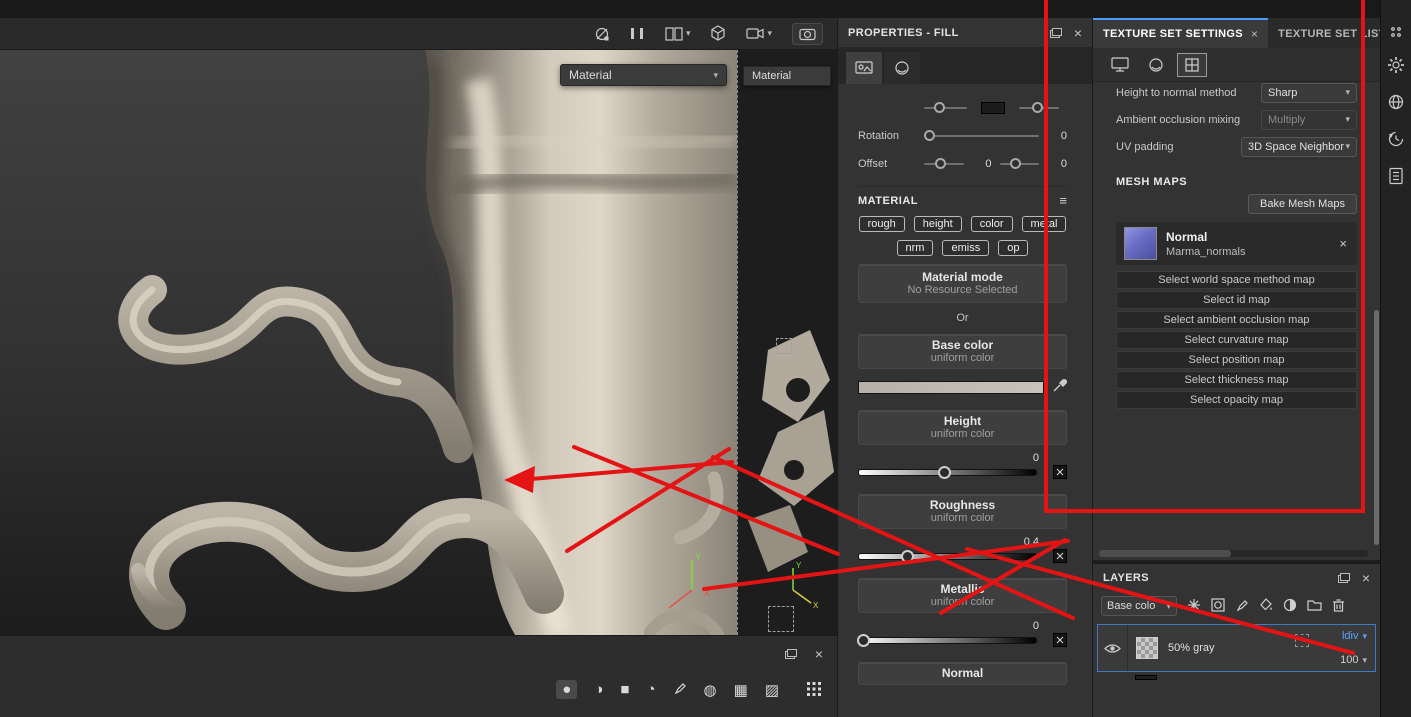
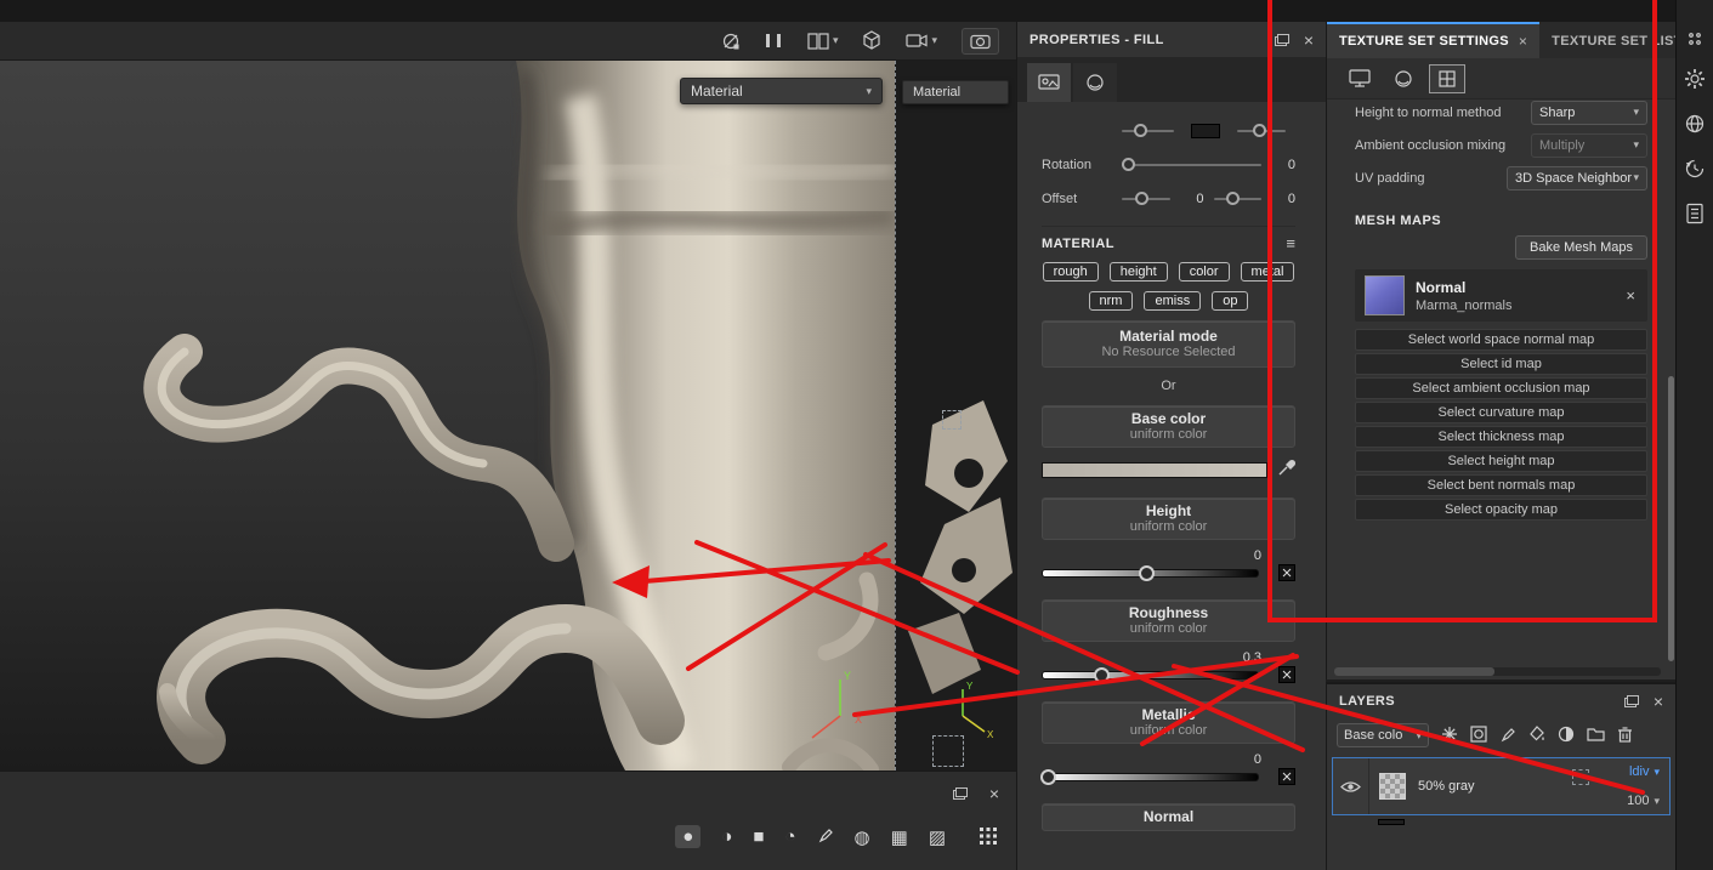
  ▾
  ▾
  Y
  X
  Material
  ▾
  Y
  X
  Material
  ×
  ●
  ◑
  ■
  ◔
  ◍
  ▦
  ▨
  PROPERTIES - FILL
  ×
  Rotation
  0
  Offset
  0
  0
  MATERIAL
  ≡
  rough
  height
  color
  meal
  nrm
  emiss
  op
  Material mode
  No Resource Selected
  Or
  Base color
  uniform color
  Height
  uniform color
  0
  Roughness
  uniform color
- 0.4
+ 0.3
  Metalli
  unifo color
  0
  Normal
  TEXTURE SET SETTINGS
  ×
  TEXTURE SETIS
  Height to normal method
  Sharp
  ▾
  Ambient occlusion mixing
  Multiply
  ▾
  UV padding
  3D Space Neighbor
  ▾
  MESH MAPS
  Bake Mesh Maps
  Normal
  Marma_normals
  ×
- Select world space method map
+ Select world space normal map
  Select id map
  Select ambient occlusion map
  Select curvature map
- Select position map
  Select thickness map
+ Select height map
+ Select bent normals map
  Select opacity map
  LAYERS
  ×
  Base colo
  ▾
  50% gray
  ldiv
  ▾
  100
  ▾
